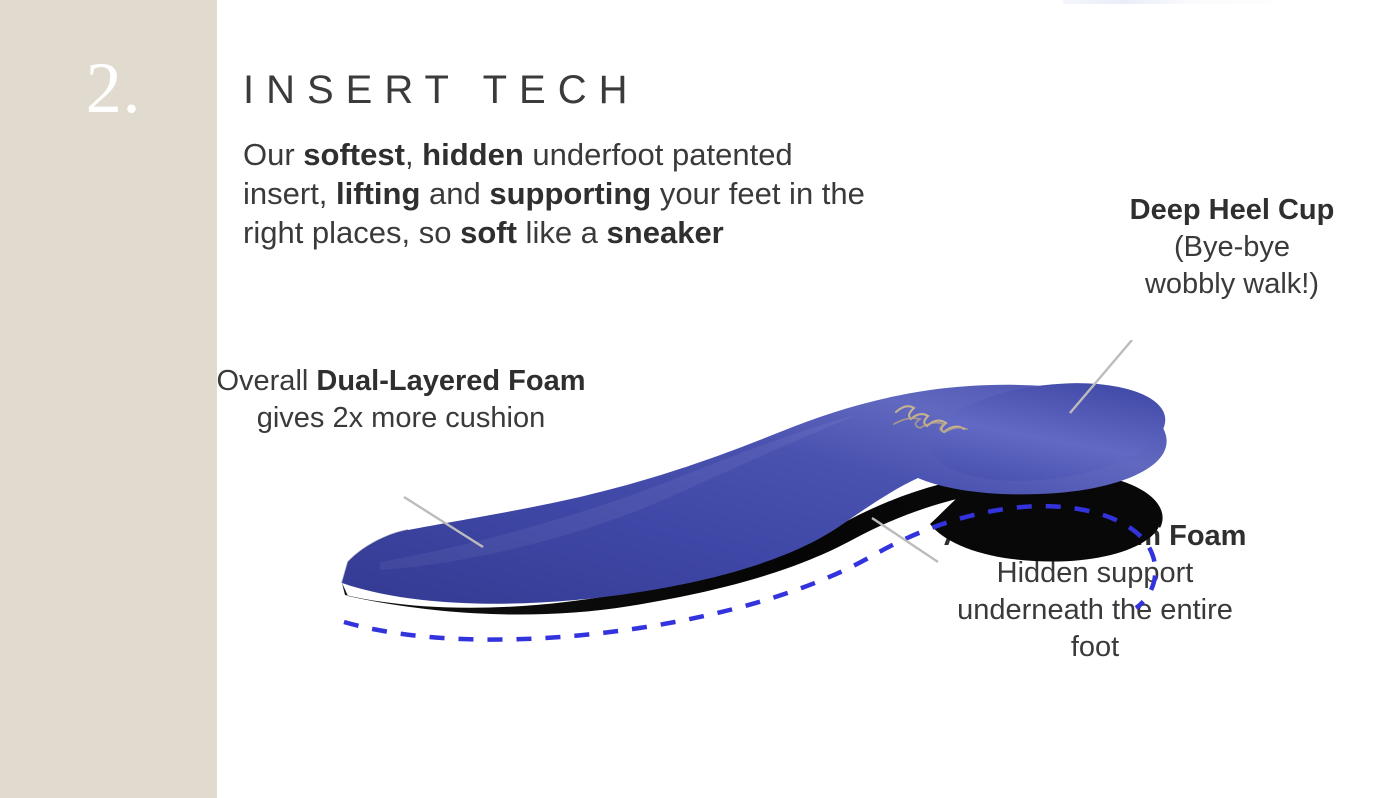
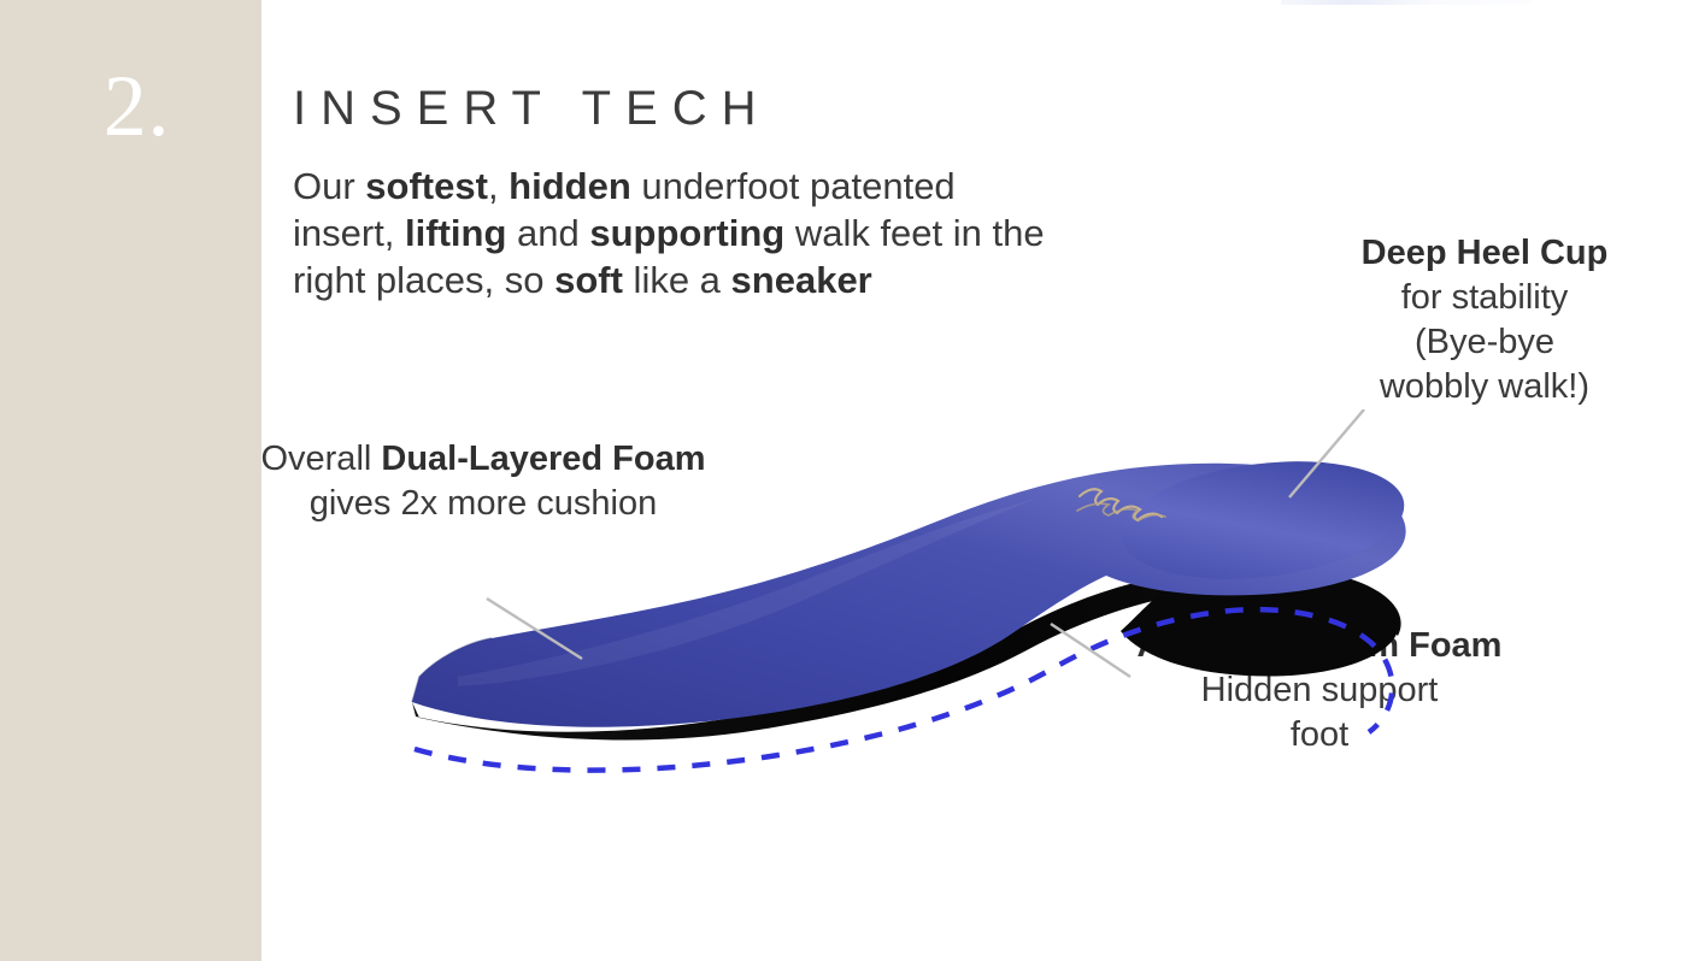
  2.
  INSERT TECH
- Our softest, hidden underfoot patented insert, lifting and supporting your feet in the right places, so soft like a sneaker
+ Our softest, hidden underfoot patented insert, lifting and supporting walk feet in the right places, so soft like a sneaker
  Deep Heel Cup
+ for stability
  (Bye-bye
  wobbly walk!)
  Overall Dual-Layered Foam
  gives 2x more cushion
  Hidden support
- underneath the entire
  foot
